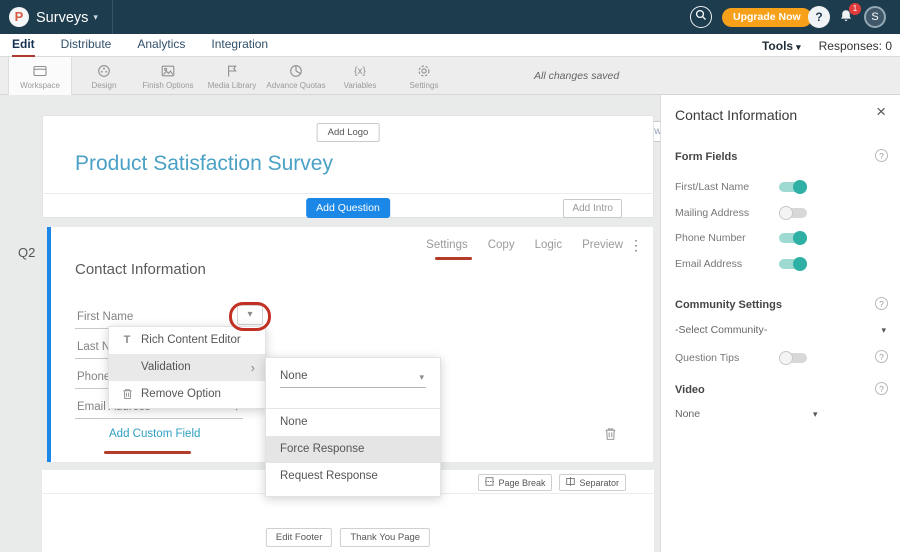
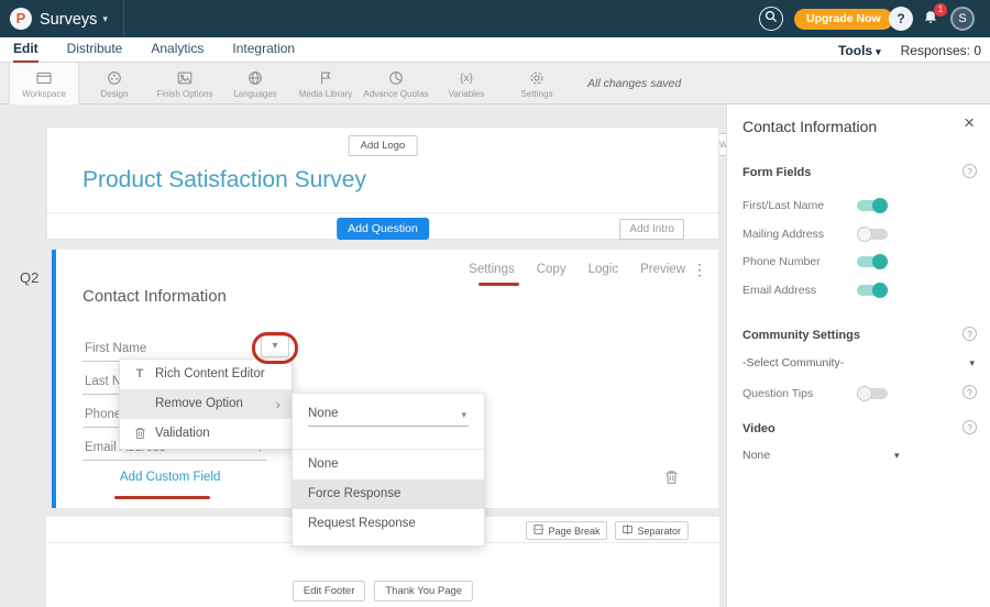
  P
  Surveys ▾
  Upgrade Now
  ?
  1
  S
  Edit
  Distribute
  Analytics
  Integration
  Tools ▾
  Responses: 0
  Workspace
  Design
  Finish Options
+ Languages
  Media Library
  Advance Quotas
  {x}
  Variables
  Settings
  All changes saved
  Add Logo
  Product Satisfaction Survey
  Add Question
  Add Intro
  Q2
  Settings
  Copy
  Logic
  Preview
  ⋮
  Contact Information
  First Name
  ▾
  Add Custom Field
  T
  Rich Content Editor
- Validation
+ Remove Option
  ›
- Remove Option
+ Validation
  None
  ▾
  None
  Force Response
  Request Response
  Page Break
  Separator
  Edit Footer
  Thank You Page
  Contact Information
  ×
  Form Fields
  ?
  First/Last Name
  Mailing Address
  Phone Number
  Email Address
  Community Settings
  ?
  -Select Community-
  ▾
  Question Tips
  ?
  Video
  ?
  None
  ▾
